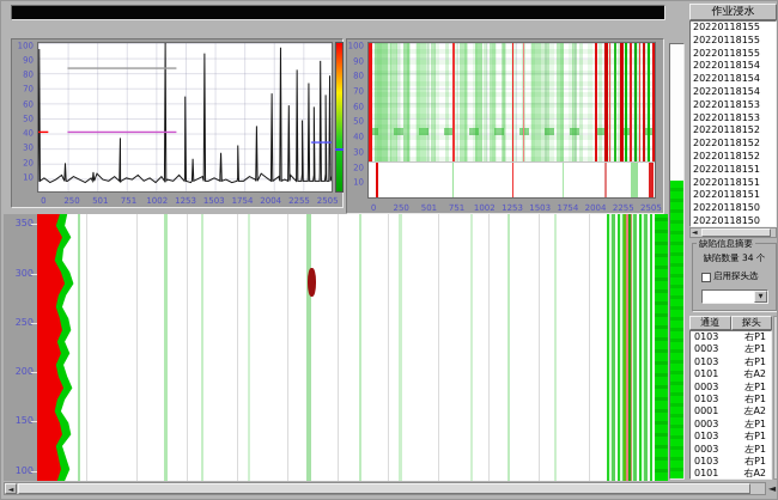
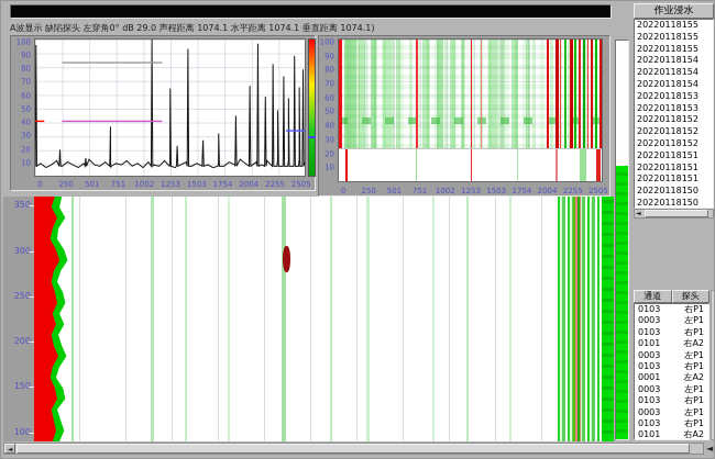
+ A波显示 缺陷探头 左穿角0° dB 29.0 声程距离 1074.1 水平距离 1074.1 垂直距离 1074.1)
  100
  90
  70
  60
  50
  40
  30
  20
  10
  0
  250
  501
  751
  1002
  1253
  1503
  1754
  2004
  2255
  2505
  100
  90
  80
  70
  60
  50
  40
  30
  20
  10
  0
  250
  501
  751
  1002
  1253
  1503
  1754
  2004
  2255
  2505
  ◄
  作业浸水
  20220118155
  20220118155
  20220118155
  20220118154
  20220118154
  20220118154
  20220118153
  20220118153
  20220118152
  20220118152
  20220118152
  20220118151
  20220118151
  20220118151
  20220118150
  20220118150
- 缺陷信息摘要
- 缺陷数量 34 个
- 启用探头选
  通道
  探头
  0103
  右P1
  0003
  左P1
  0103
  右P1
  0101
  右A2
  0003
  左P1
  0103
  右P1
  0001
  左A2
  0003
  左P1
  0103
  右P1
  0003
  左P1
  0103
  右P1
  0101
  右A2
